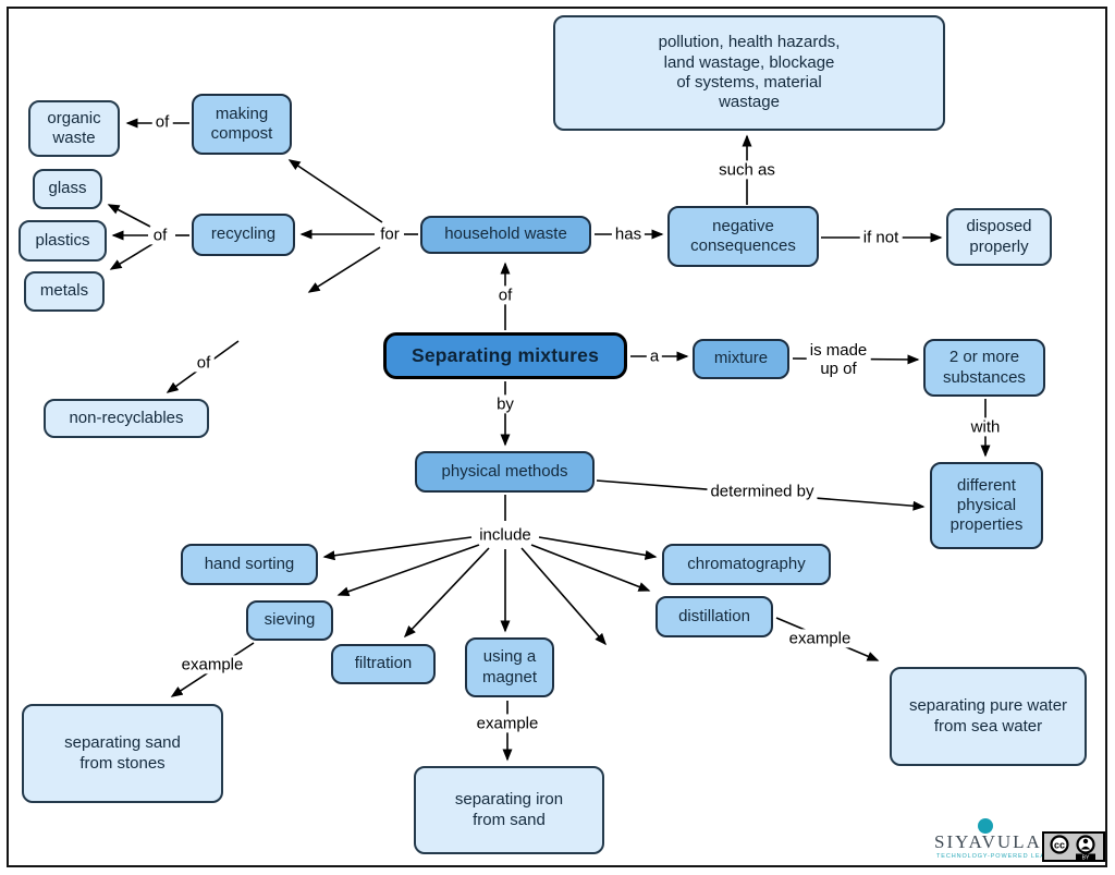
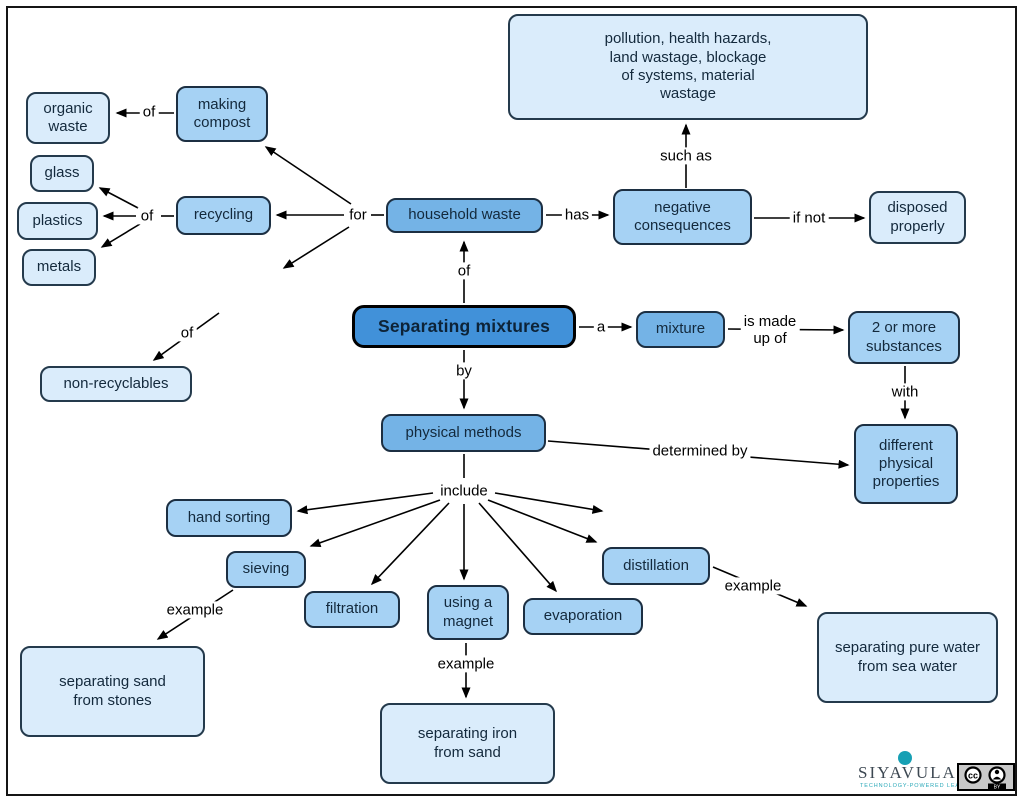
  pollution, health hazards,
  land wastage, blockage
  of systems, material
  wastage
  organic
  waste
  making
  compost
  glass
  plastics
  metals
  recycling
  household waste
  negative
  consequences
  disposed
  properly
  non-recyclables
  Separating mixtures
  mixture
  2 or more
  substances
  different
  physical
  properties
  physical methods
  hand sorting
- chromatography
  sieving
  distillation
  filtration
  using a
  magnet
+ evaporation
  separating sand
  from stones
  separating pure water
  from sea water
  separating iron
  from sand
  of
  of
  for
  has
  such as
  if not
  of
  of
  a
  is made
  up of
  with
  by
  determined by
  include
  example
  example
  example
  SIYAVULA
  cc
